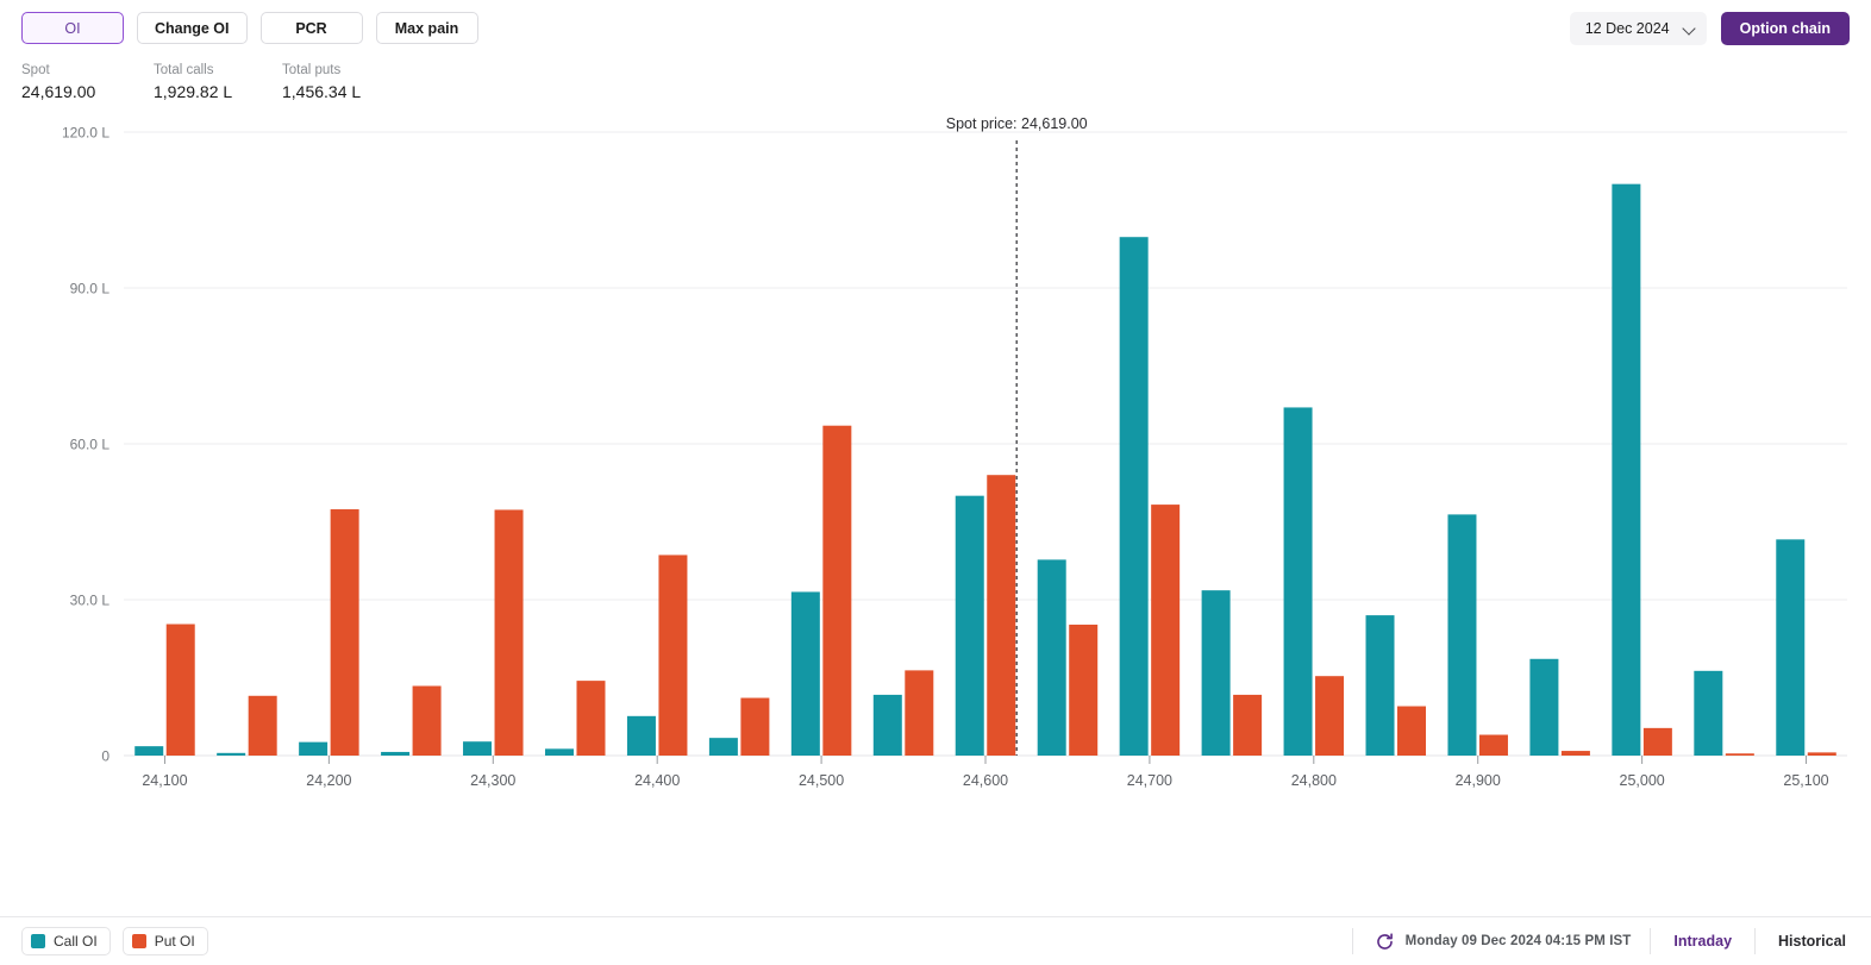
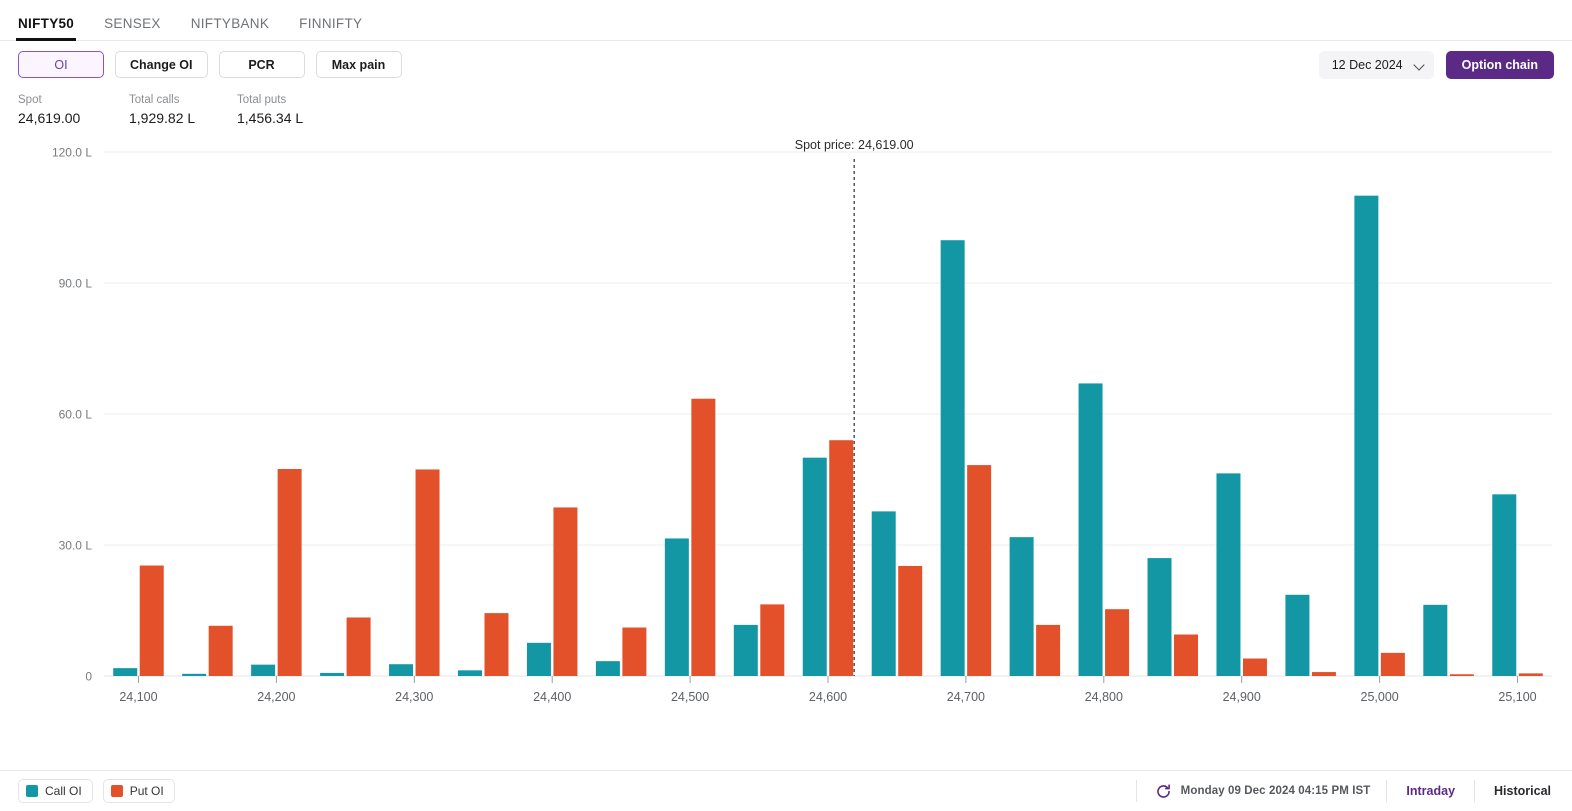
+ NIFTY50
+ SENSEX
+ NIFTYBANK
+ FINNIFTY
  OI
  Change OI
  PCR
  Max pain
  12 Dec 2024
  Option chain
  Spot
  24,619.00
  Total calls
  1,929.82 L
  Total puts
  1,456.34 L
  0
  30.0 L
  60.0 L
  90.0 L
  120.0 L
  24,100
  24,200
  24,300
  24,400
  24,500
  24,600
  24,700
  24,800
  24,900
  25,000
  25,100
  Spot price: 24,619.00
  Call OI
  Put OI
  Monday 09 Dec 2024 04:15 PM IST
  Intraday
  Historical
